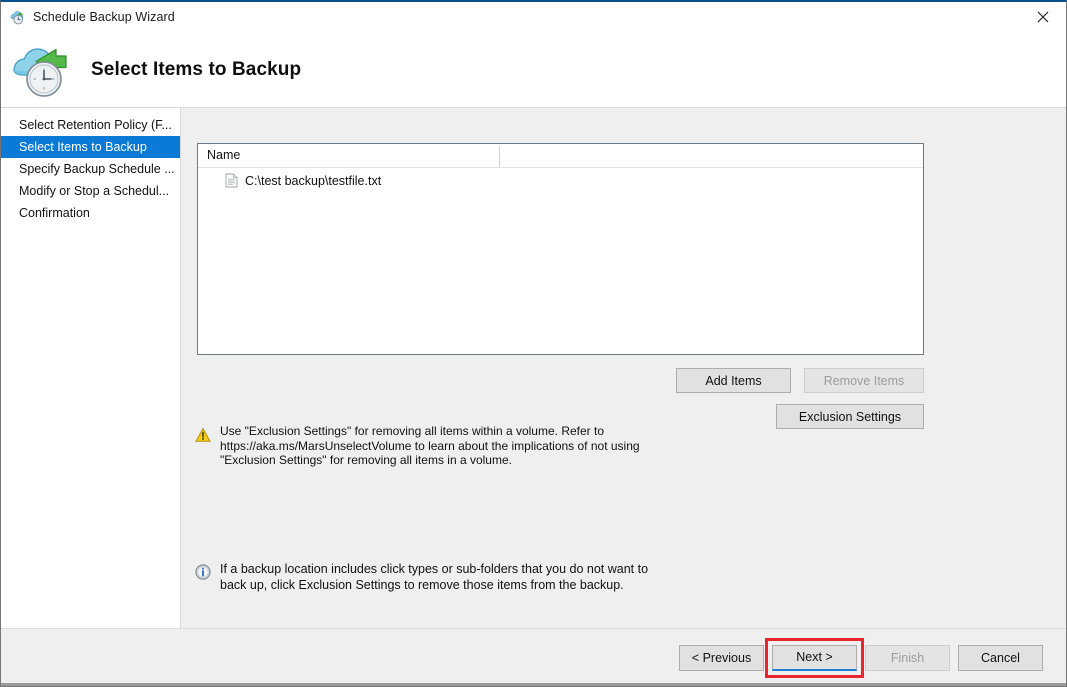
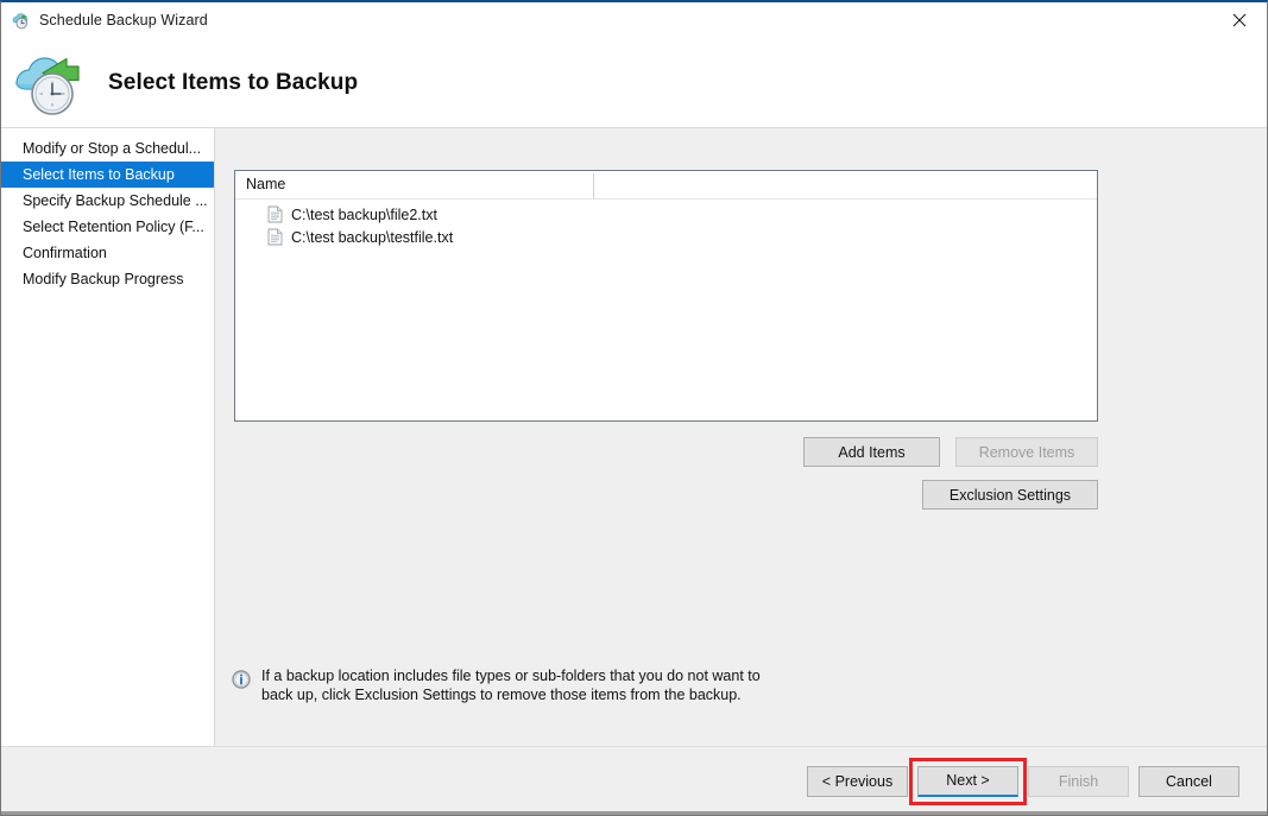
  Schedule Backup Wizard
  Select Items to Backup
- Select Retention Policy (F...
+ Modify or Stop a Schedul...
  Select Items to Backup
  Specify Backup Schedule ...
- Modify or Stop a Schedul...
+ Select Retention Policy (F...
  Confirmation
+ Modify Backup Progress
  Name
+ C:\test backup\file2.txt
  C:\test backup\testfile.txt
  Add Items
  Remove Items
  Exclusion Settings
- Use "Exclusion Settings" for removing all items within a volume. Refer to https://aka.ms/MarsUnselectVolume to learn about the implications of not using "Exclusion Settings" for removing all items in a volume.
- If a backup location includes click types or sub-folders that you do not want to back up, click Exclusion Settings to remove those items from the backup.
+ If a backup location includes file types or sub-folders that you do not want to back up, click Exclusion Settings to remove those items from the backup.
  < Previous
  Next >
  Finish
  Cancel
